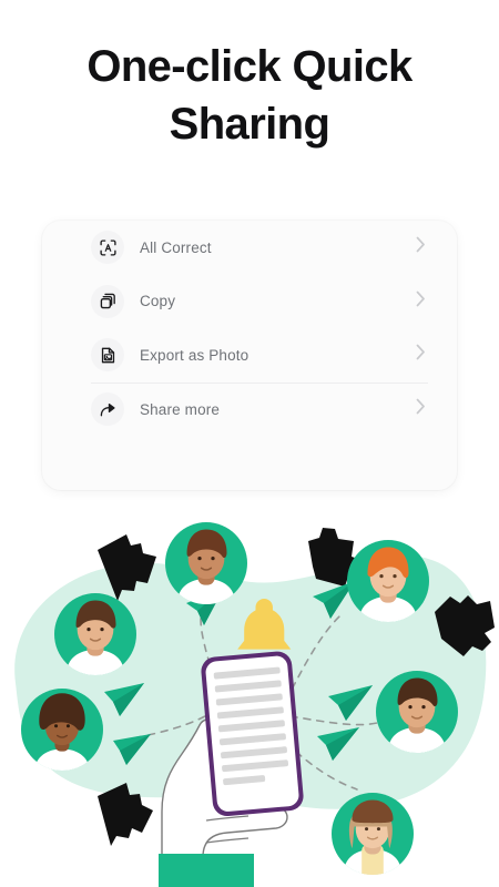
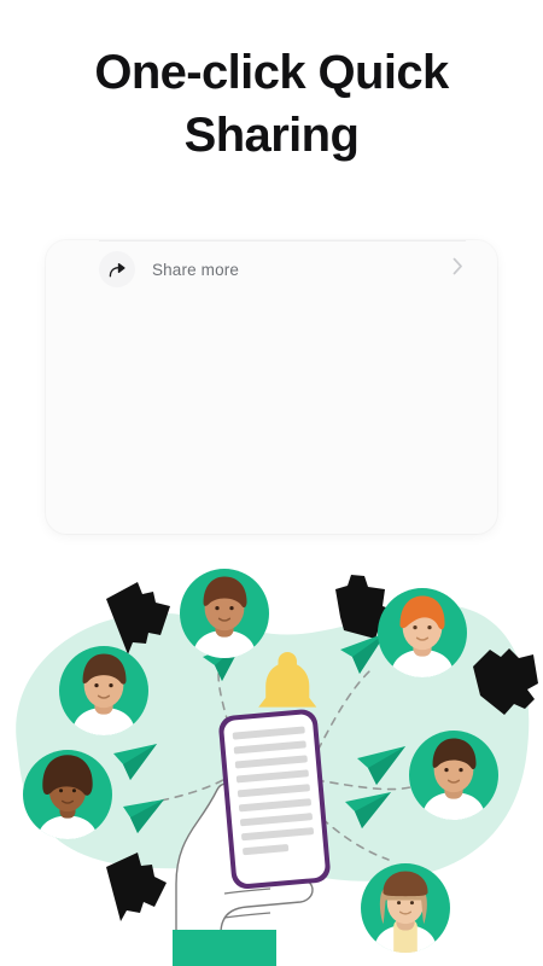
  One-click Quick
  Sharing
- All Correct
- Copy
- Export as Photo
  Share more
